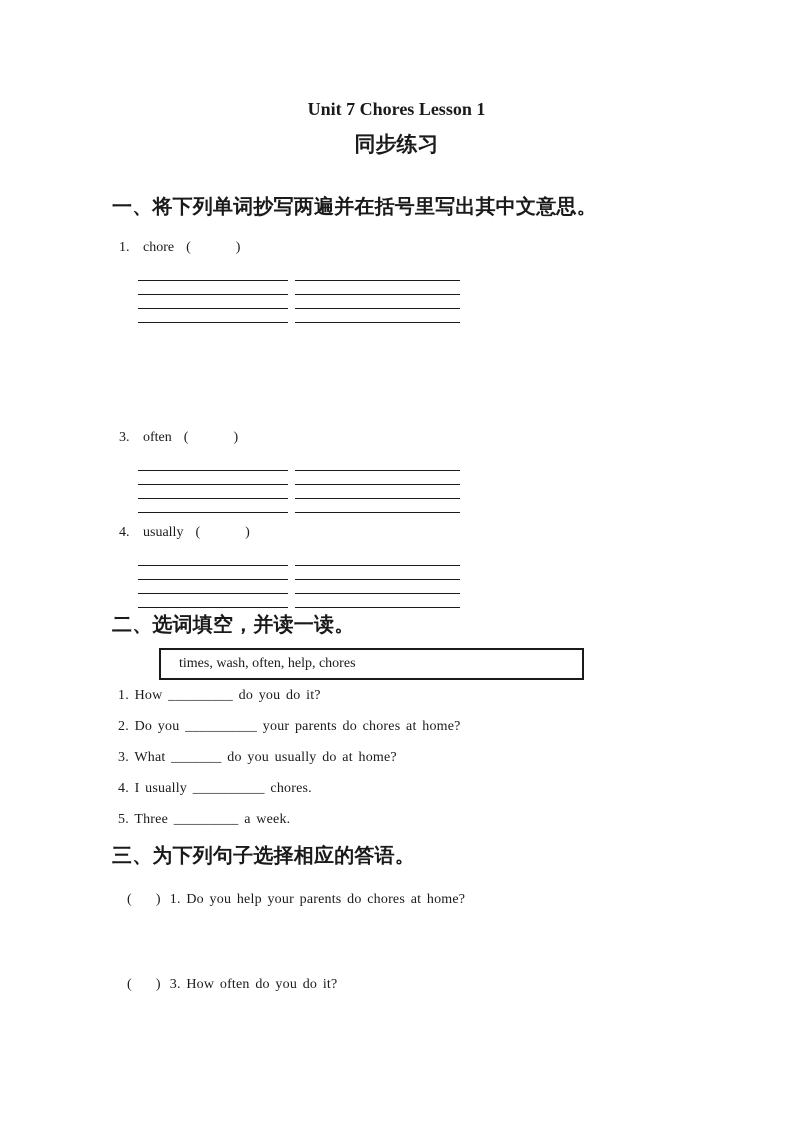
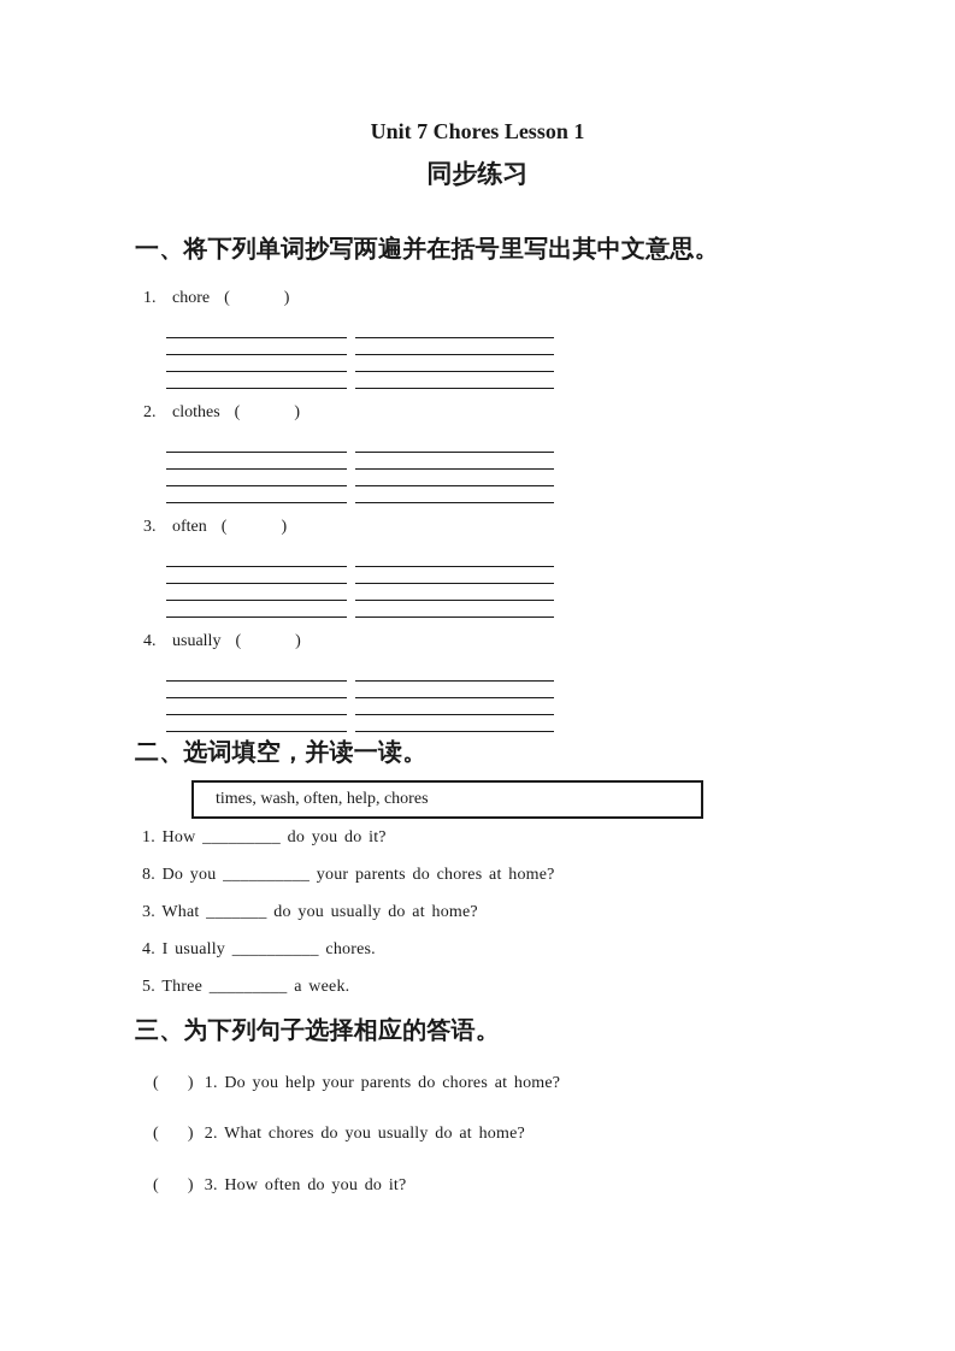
  Unit 7 Chores Lesson 1
  同步练习
  一、将下列单词抄写两遍并在括号里写出其中文意思。
  1. chore ( )
+ 2. clothes ( )
  3. often ( )
  4. usually ( )
  二、选词填空，并读一读。
  times, wash, often, help, chores
  1. How _________ do you do it?
- 2. Do you __________ your parents do chores at home?
+ 8. Do you __________ your parents do chores at home?
  3. What _______ do you usually do at home?
  4. I usually __________ chores.
  5. Three _________ a week.
  三、为下列句子选择相应的答语。
  ( ) 1. Do you help your parents do chores at home?
+ ( ) 2. What chores do you usually do at home?
  ( ) 3. How often do you do it?
